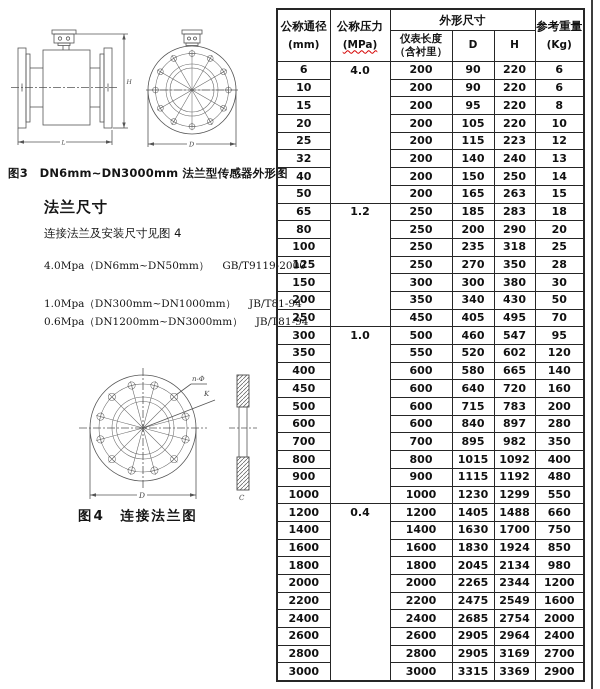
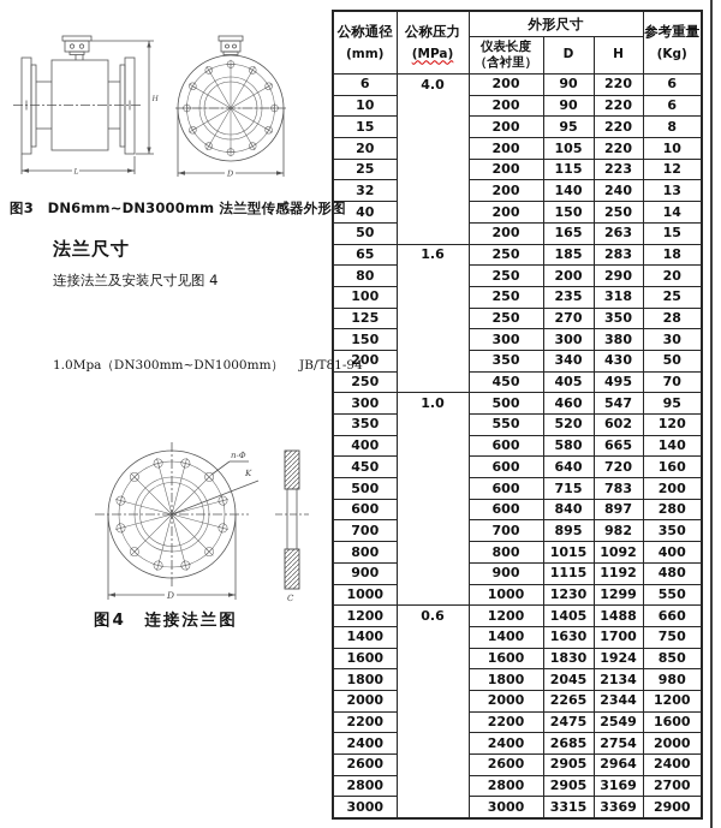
  D
  图3 DN6mm~DN3000mm 法兰型传感器外形
  法兰尺寸
  连接法兰及安装尺寸见图 4
- 4.0Mpa（DN6mm~DN50mm） GB/T9119-2000
  1.0Mpa（DN300mm~DN1000mm） JB/T81-94
- 0.6Mpa（DN1200mm~DN3000mm） JB/T81-94
  n-Φ
  K
  D
  C
  图4 连接法兰图
  公称通径 (mm)	公称压力 (MPa)	外形尺寸	参考重量 (Kg)
  仪表长度 （含衬里）	D	H
  6	4.0	200	90	220	6
  10	200	90	220	6
  15	200	95	220	8
  20	200	105	220	10
  25	200	115	223	12
  32	200	140	240	13
  40	200	150	250	14
  50	200	165	263	15
- 65	1.2	250	185	283	18
+ 65	1.6	250	185	283	18
  80	250	200	290	20
  100	250	235	318	25
  125	250	270	350	28
  150	300	300	380	30
  200	350	340	430	50
  250	450	405	495	70
  300	1.0	500	460	547	95
  350	550	520	602	120
  400	600	580	665	140
  450	600	640	720	160
  500	600	715	783	200
  600	600	840	897	280
  700	700	895	982	350
  800	800	1015	1092	400
  900	900	1115	1192	480
  1000	1000	1230	1299	550
- 1200	0.4	1200	1405	1488	660
+ 1200	0.6	1200	1405	1488	660
  1400	1400	1630	1700	750
  1600	1600	1830	1924	850
  1800	1800	2045	2134	980
  2000	2000	2265	2344	1200
  2200	2200	2475	2549	1600
  2400	2400	2685	2754	2000
  2600	2600	2905	2964	2400
  2800	2800	2905	3169	2700
  3000	3000	3315	3369	2900
